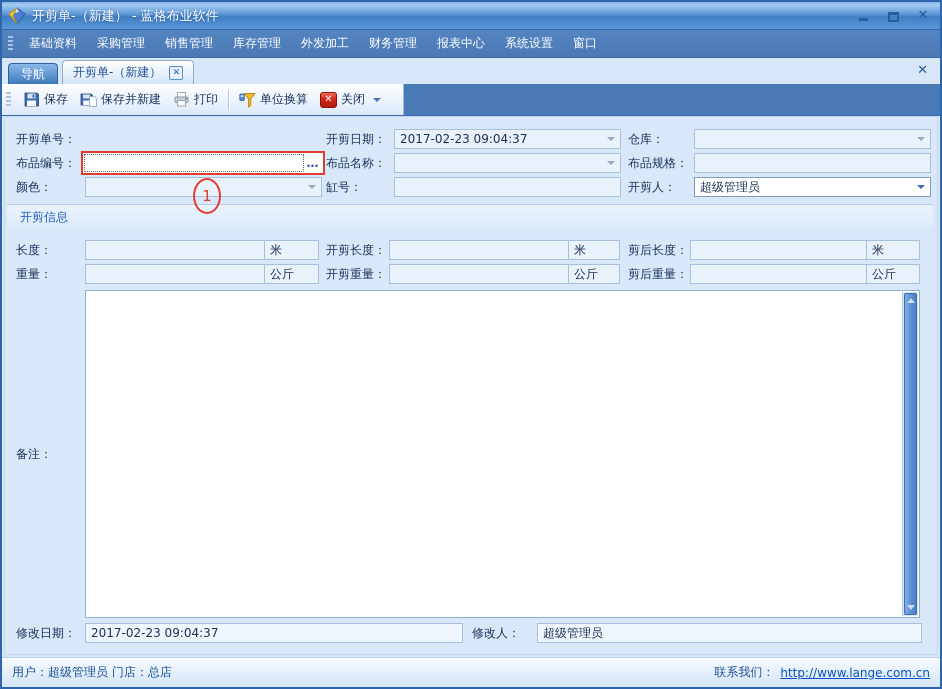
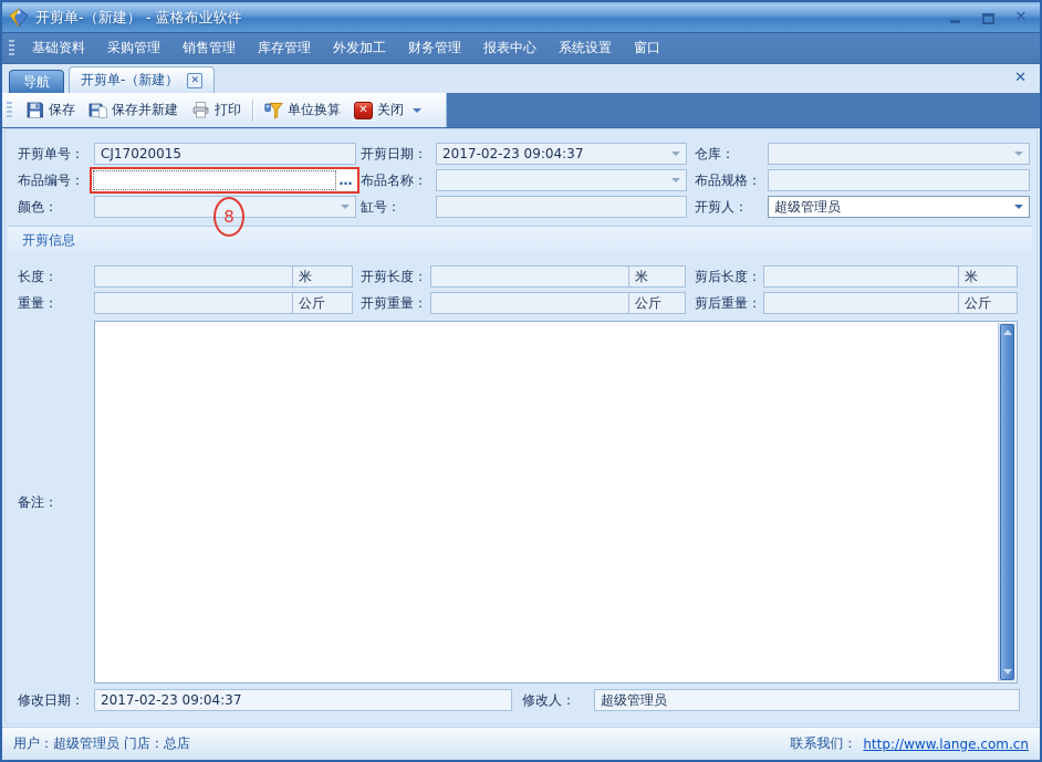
  开剪单-（新建） - 蓝格布业软件
  ✕
  基础资料
  采购管理
  销售管理
  库存管理
  外发加工
  财务管理
  报表中心
  系统设置
  窗口
  导航
  开剪单-（新建）
  ✕
  ✕
  保存
  保存并新建
  打印
  单位换算
  ✕
  关闭
  开剪单号：
+ CJ17020015
  开剪日期：
  2017-02-23 09:04:37
  仓库：
  布品编号：
  …
  布品名称：
  布品规格：
  颜色：
  缸号：
  开剪人：
  超级管理员
- 1
+ 8
  开剪信息
  长度：
  米
  开剪长度：
  米
  剪后长度：
  米
  重量：
  公斤
  开剪重量：
  公斤
  剪后重量：
  公斤
  备注：
  修改日期：
  2017-02-23 09:04:37
  修改人：
  超级管理员
  用户：超级管理员 门店：总店
  联系我们：
  http://www.lange.com.cn
